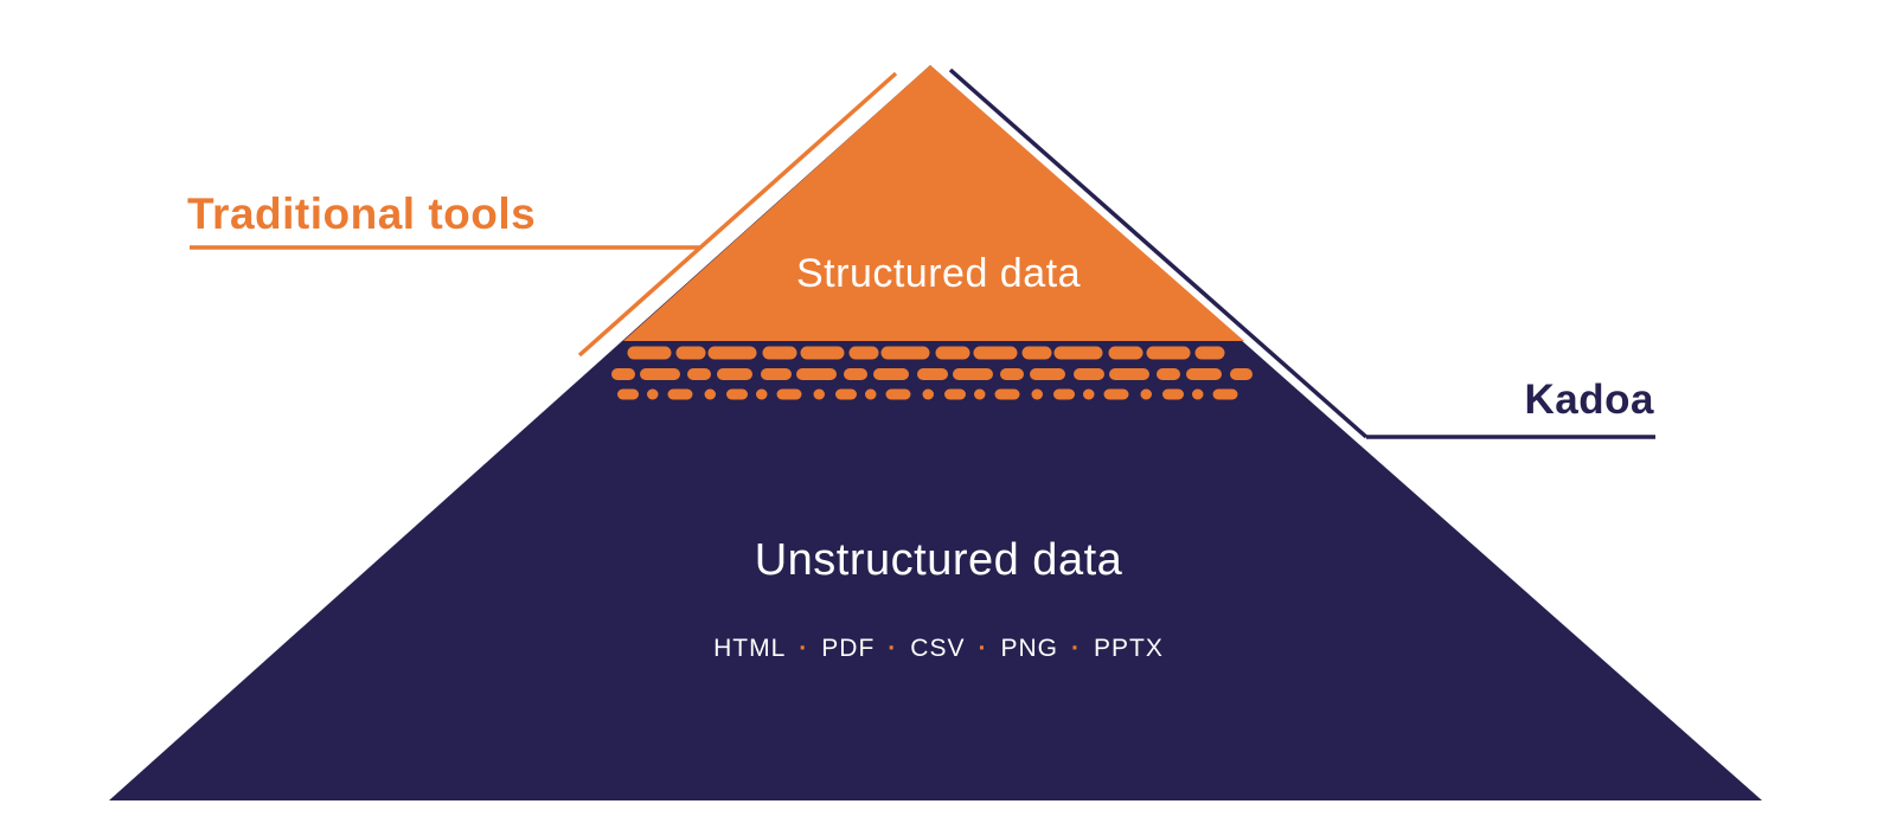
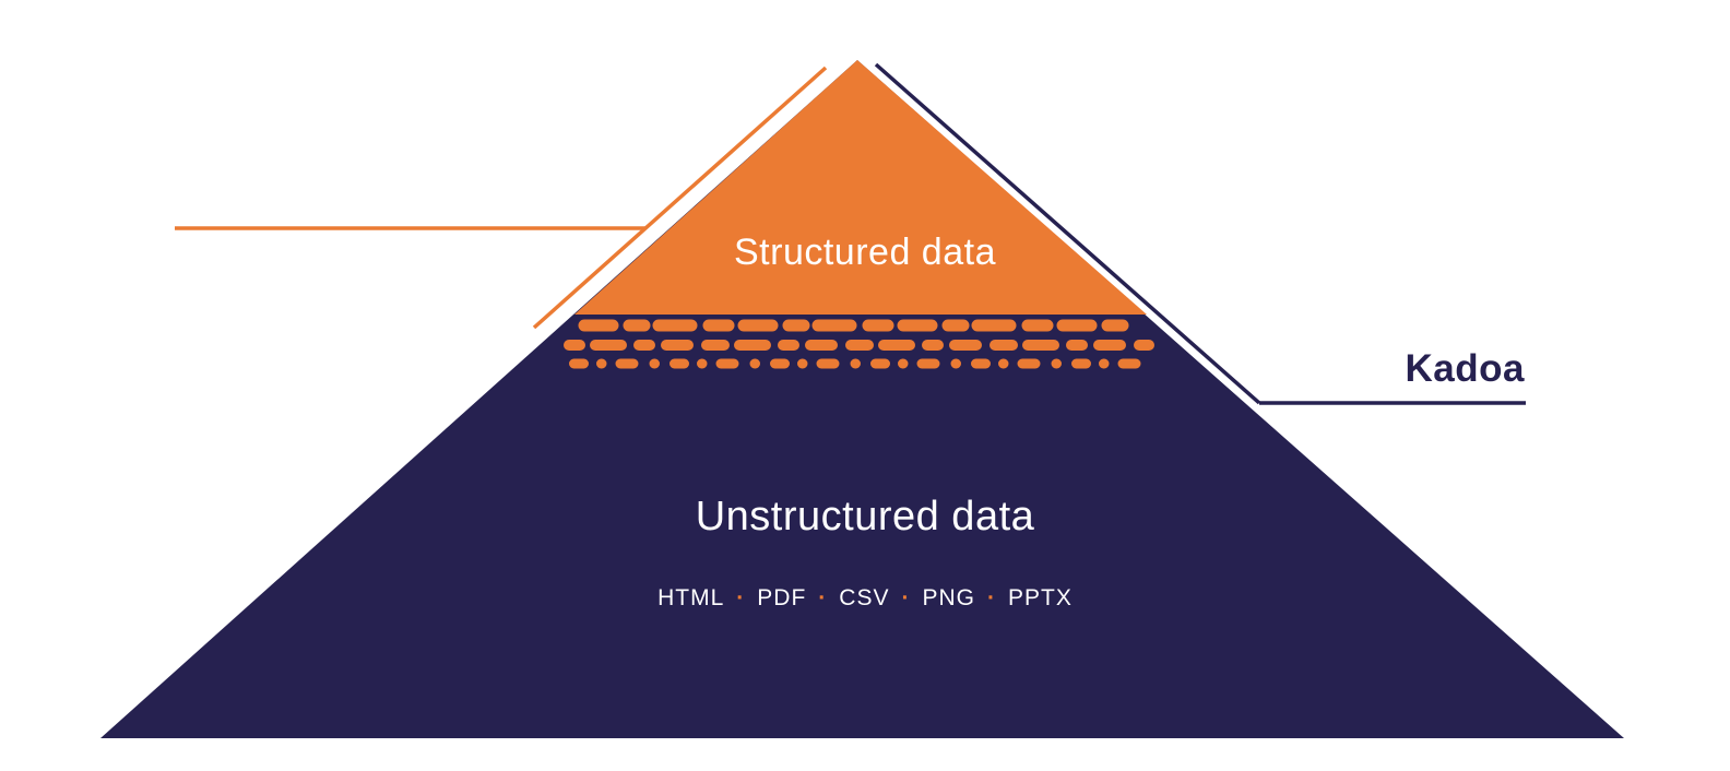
- Traditional tools
  Kadoa
  Structured data
  Unstructured data
  HTML · PDF · CSV · PNG · PPTX
